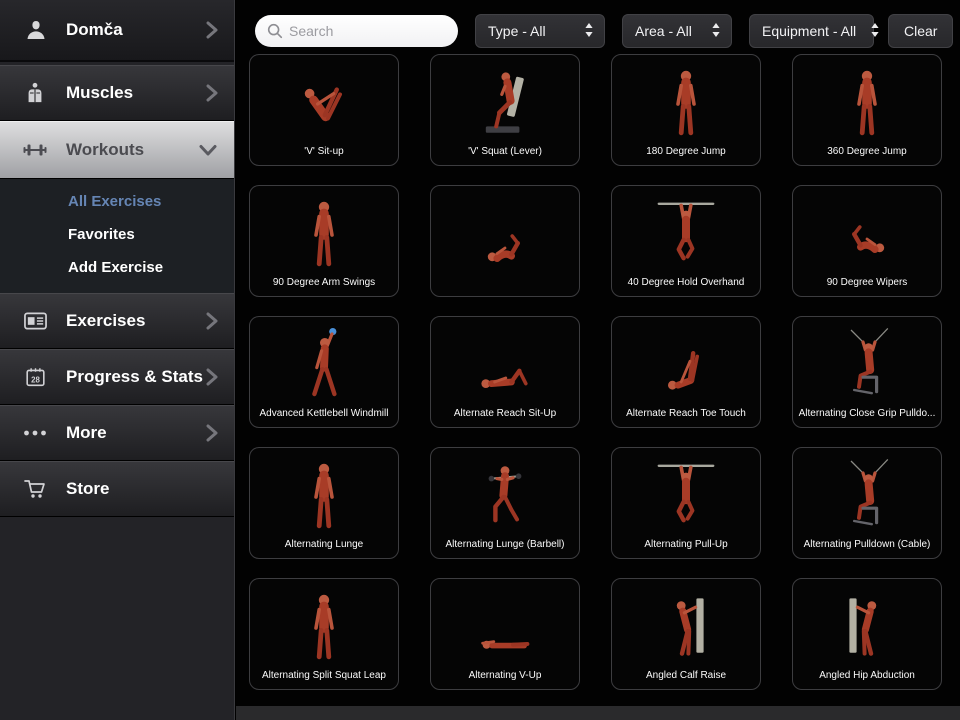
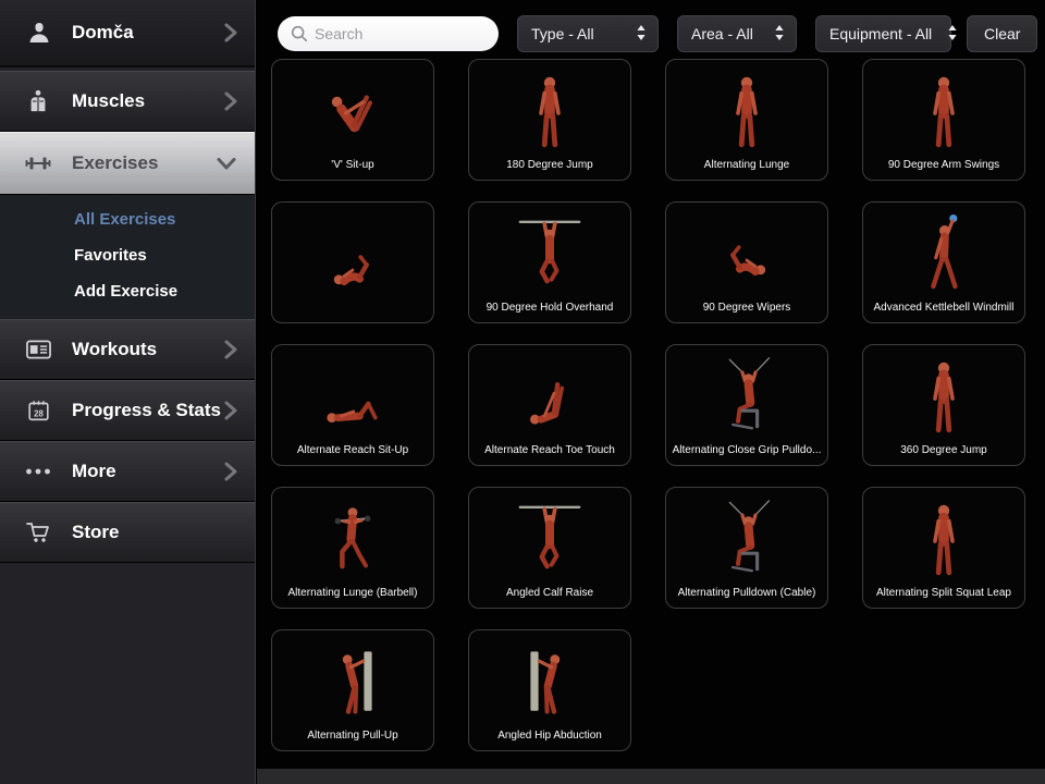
  Domča
  Muscles
- Workouts
+ Exercises
  All Exercises
  Favorites
  Add Exercise
- Exercises
+ Workouts
  28
  Progress & Stats
  More
  Store
  Search
  Type - All
  Area - All
  Equipment - All
  Clear
  'V' Sit-up
- 'V' Squat (Lever)
  180 Degree Jump
- 360 Degree Jump
+ Alternating Lunge
  90 Degree Arm Swings
- 40 Degree Hold Overhand
+ 90 Degree Hold Overhand
  90 Degree Wipers
  Advanced Kettlebell Windmill
  Alternate Reach Sit-Up
  Alternate Reach Toe Touch
  Alternating Close Grip Pulldo...
- Alternating Lunge
+ 360 Degree Jump
  Alternating Lunge (Barbell)
- Alternating Pull-Up
+ Angled Calf Raise
  Alternating Pulldown (Cable)
  Alternating Split Squat Leap
- Alternating V-Up
- Angled Calf Raise
+ Alternating Pull-Up
  Angled Hip Abduction
